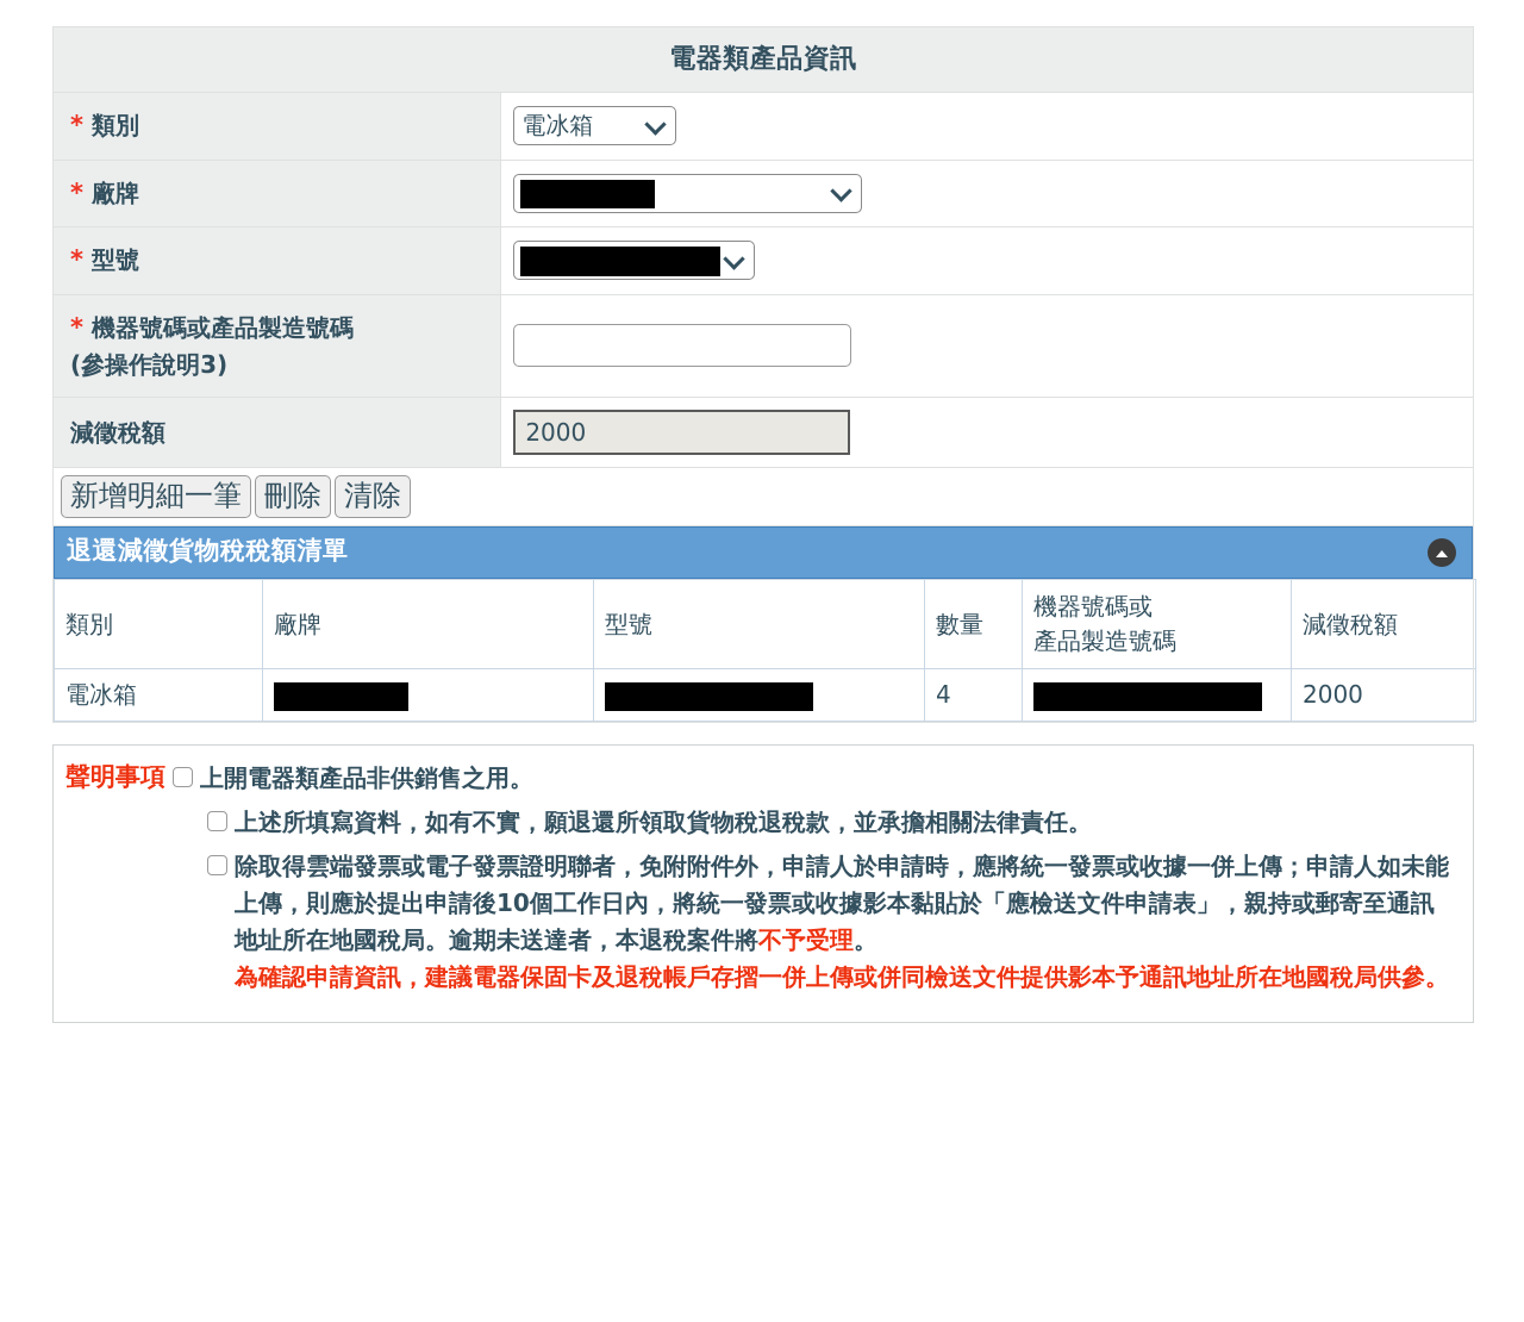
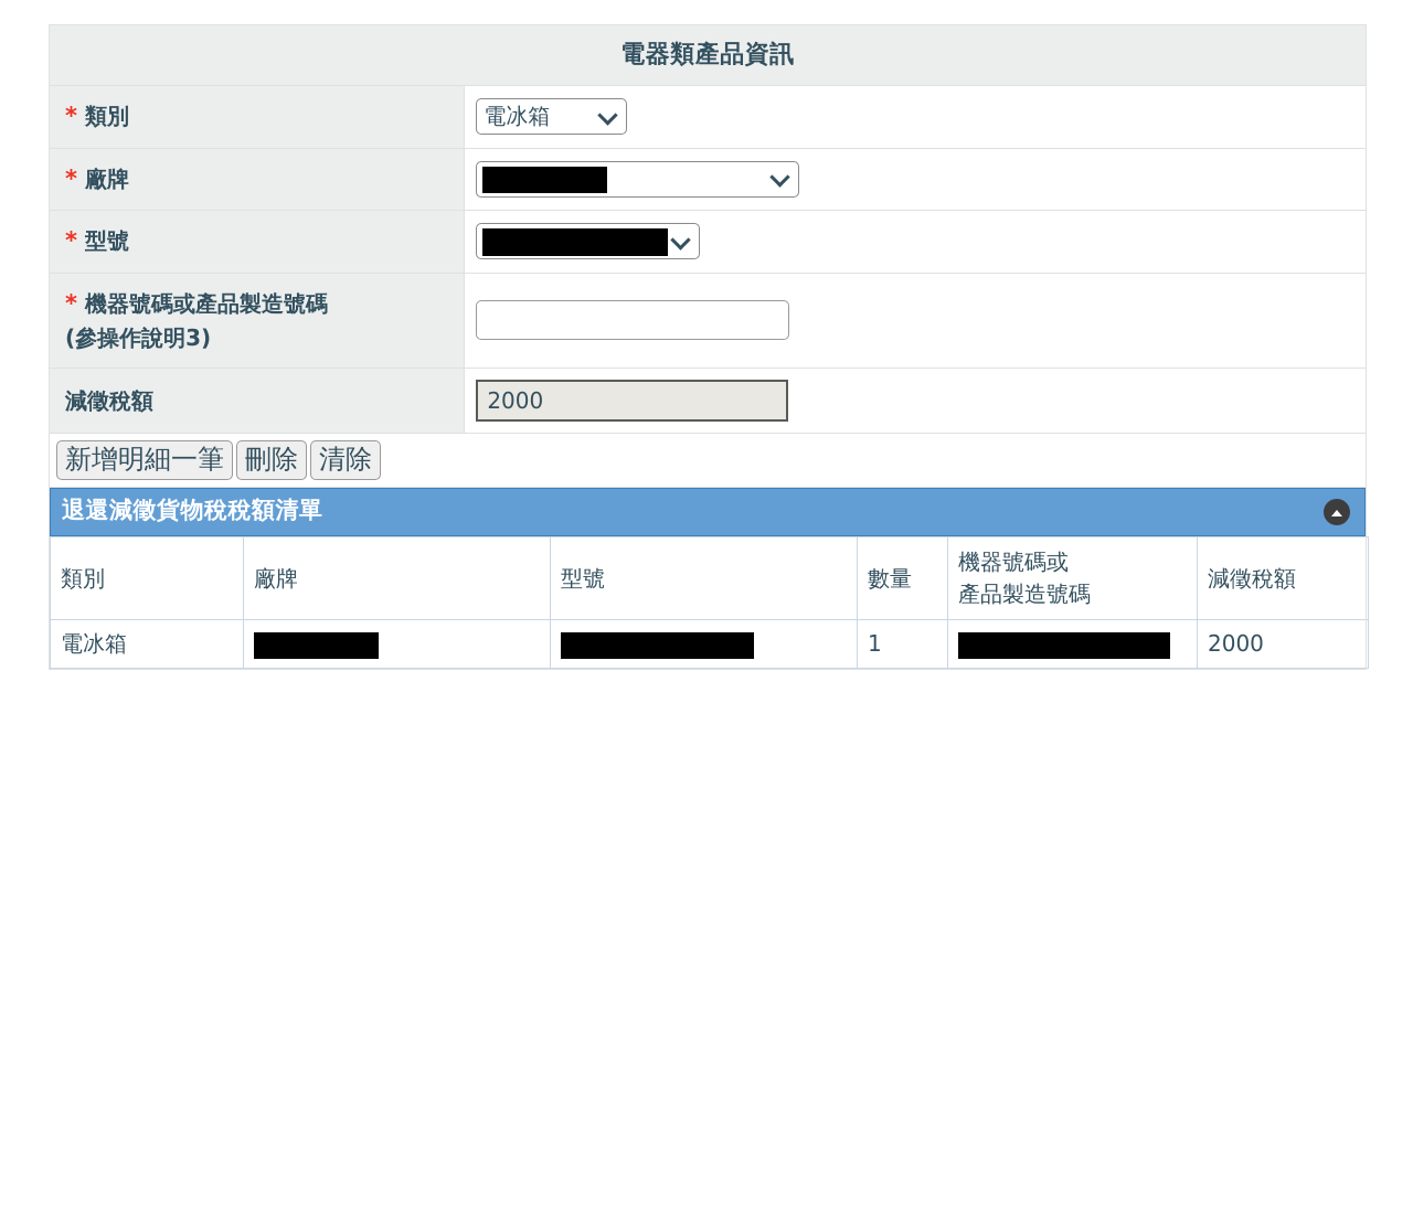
  電器類產品資訊
  * 類別	電冰箱
  * 廠牌
  * 型號
  * 機器號碼或產品製造號碼 (參操作說明3)
  減徵稅額	2000
  新增明細一筆 刪除 清除
  退還減徵貨物稅稅額清單
  類別	廠牌	型號	數量	機器號碼或 產品製造號碼	減徵稅額
- 電冰箱			4		2000
+ 電冰箱			1		2000
- 聲明事項
- 上開電器類產品非供銷售之用。
- 上述所填寫資料，如有不實，願退還所領取貨物稅退稅款，並承擔相關法律責任。
- 除取得雲端發票或電子發票證明聯者，免附附件外，申請人於申請時，應將統一發票或收據一併上傳；申請人如未能上傳，則應於提出申請後10個工作日內，將統一發票或收據影本黏貼於「應檢送文件申請表」，親持或郵寄至通訊地址所在地國稅局。逾期未送達者，本退稅案件將不予受理。
- 為確認申請資訊，建議電器保固卡及退稅帳戶存摺一併上傳或併同檢送文件提供影本予通訊地址所在地國稅局供參。
